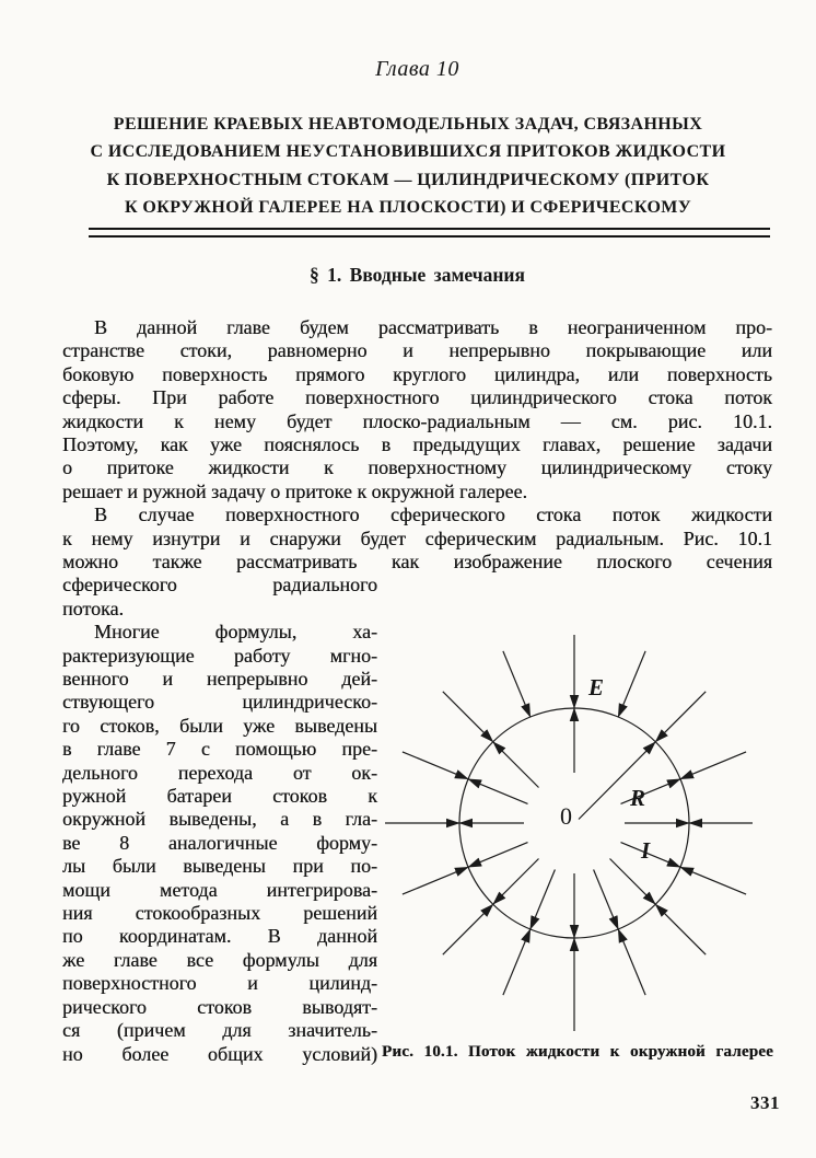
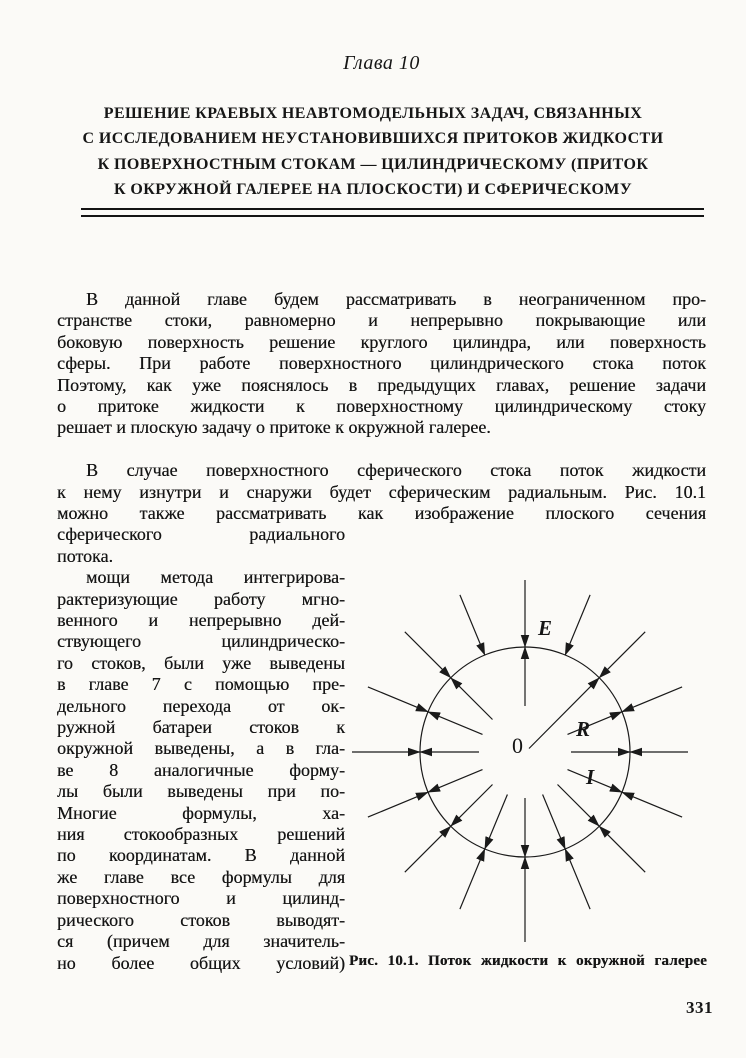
  Глава 10
  РЕШЕНИЕ КРАЕВЫХ НЕАВТОМОДЕЛЬНЫХ ЗАДАЧ, СВЯЗАННЫХ
  С ИССЛЕДОВАНИЕМ НЕУСТАНОВИВШИХСЯ ПРИТОКОВ ЖИДКОСТИ
  К ПОВЕРХНОСТНЫМ СТОКАМ — ЦИЛИНДРИЧЕСКОМУ (ПРИТОК
  К ОКРУЖНОЙ ГАЛЕРЕЕ НА ПЛОСКОСТИ) И СФЕРИЧЕСКОМУ
- § 1. Вводные замечания
  В данной главе будем рассматривать в неограниченном про-
  странстве стоки, равномерно и непрерывно покрывающие или
- боковую поверхность прямого круглого цилиндра, или поверхность
+ боковую поверхность решение круглого цилиндра, или поверхность
  сферы. При работе поверхностного цилиндрического стока поток
- жидкости к нему будет плоско-радиальным — см. рис. 10.1.
  Поэтому, как уже пояснялось в предыдущих главах, решение задачи
  о притоке жидкости к поверхностному цилиндрическому стоку
- решает и ружной задачу о притоке к окружной галерее.
+ решает и плоскую задачу о притоке к окружной галерее.
  В случае поверхностного сферического стока поток жидкости
  к нему изнутри и снаружи будет сферическим радиальным. Рис. 10.1
  можно также рассматривать как изображение плоского сечения
  сферического радиального
  потока.
- Многие формулы, ха-
+ мощи метода интегрирова-
  рактеризующие работу мгно-
  венного и непрерывно дей-
  ствующего цилиндрическо-
  го стоков, были уже выведены
  в главе 7 с помощью пре-
  дельного перехода от ок-
  ружной батареи стоков к
  окружной выведены, а в гла-
  ве 8 аналогичные форму-
  лы были выведены при по-
- мощи метода интегрирова-
+ Многие формулы, ха-
  ния стокообразных решений
  по координатам. В данной
  же главе все формулы для
  поверхностного и цилинд-
  рического стоков выводят-
  ся (причем для значитель-
  но более общих условий)
  E
  R
  I
  0
  Рис. 10.1. Поток жидкости к окружной галерее
  331
